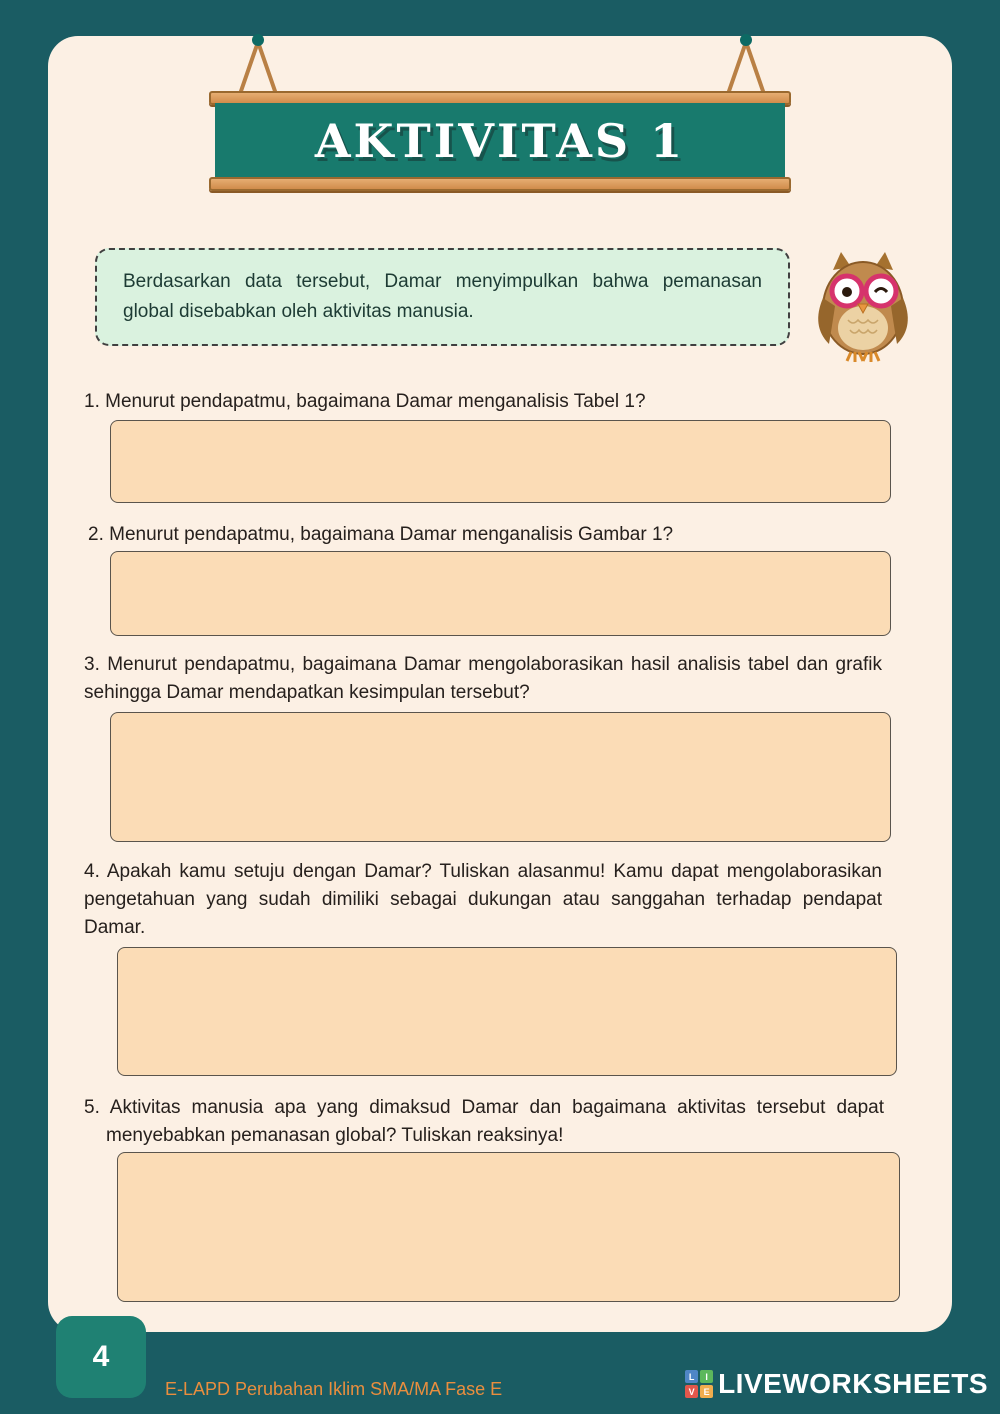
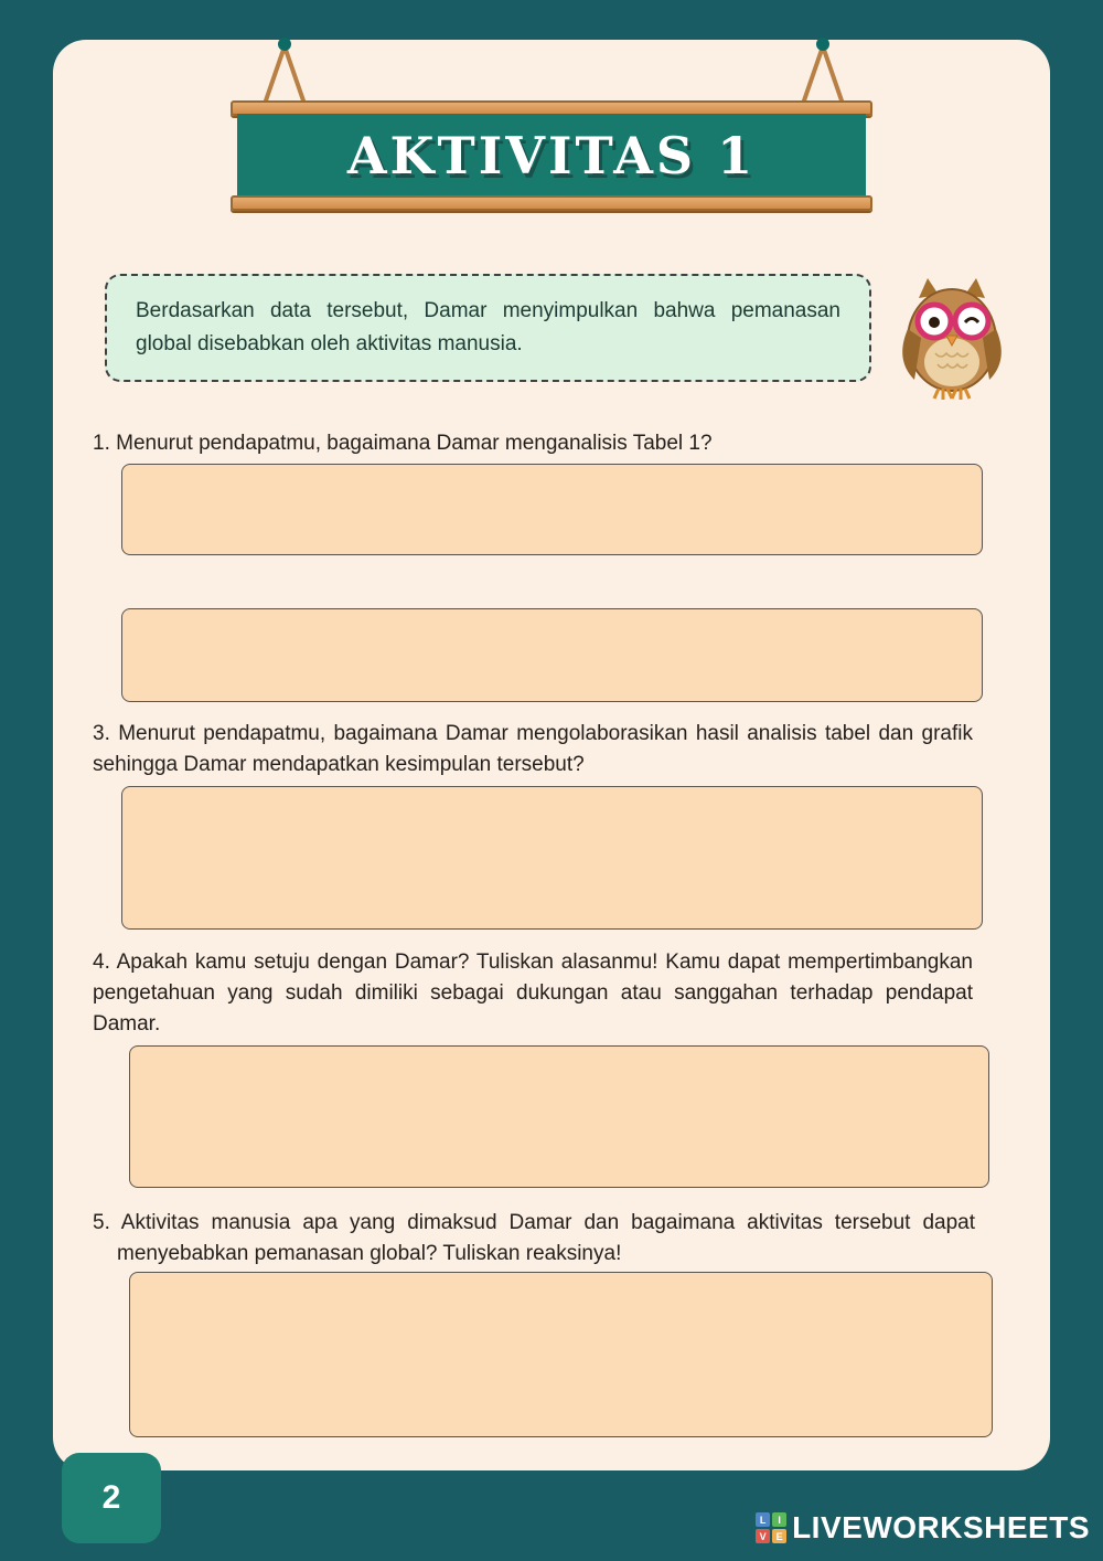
  AKTIVITAS 1
  Berdasarkan data tersebut, Damar menyimpulkan bahwa pemanasan global disebabkan oleh aktivitas manusia.
  1. Menurut pendapatmu, bagaimana Damar menganalisis Tabel 1?
- 2. Menurut pendapatmu, bagaimana Damar menganalisis Gambar 1?
  3. Menurut pendapatmu, bagaimana Damar mengolaborasikan hasil analisis tabel dan grafik sehingga Damar mendapatkan kesimpulan tersebut?
- 4. Apakah kamu setuju dengan Damar? Tuliskan alasanmu! Kamu dapat mengolaborasikan pengetahuan yang sudah dimiliki sebagai dukungan atau sanggahan terhadap pendapat Damar.
+ 4. Apakah kamu setuju dengan Damar? Tuliskan alasanmu! Kamu dapat mempertimbangkan pengetahuan yang sudah dimiliki sebagai dukungan atau sanggahan terhadap pendapat Damar.
  5. Aktivitas manusia apa yang dimaksud Damar dan bagaimana aktivitas tersebut dapat menyebabkan pemanasan global? Tuliskan reaksinya!
- 4
+ 2
- E-LAPD Perubahan Iklim SMA/MA Fase E
  L
  I
  V
  E
  LIVEWORKSHEETS
